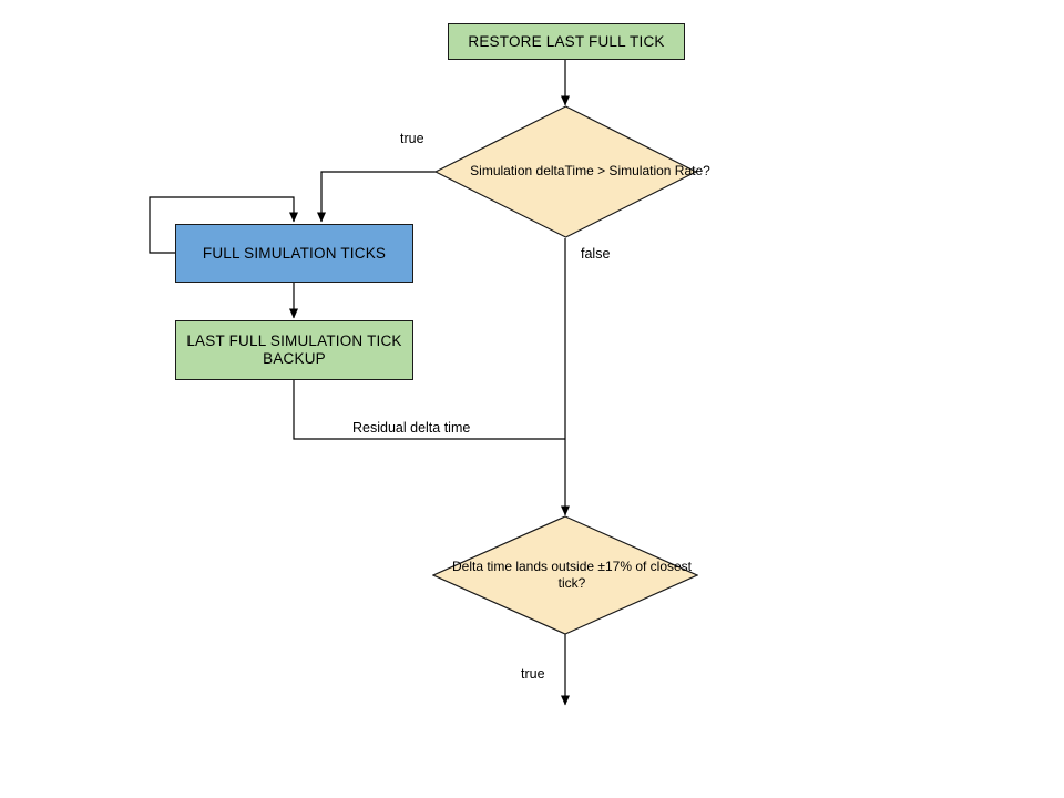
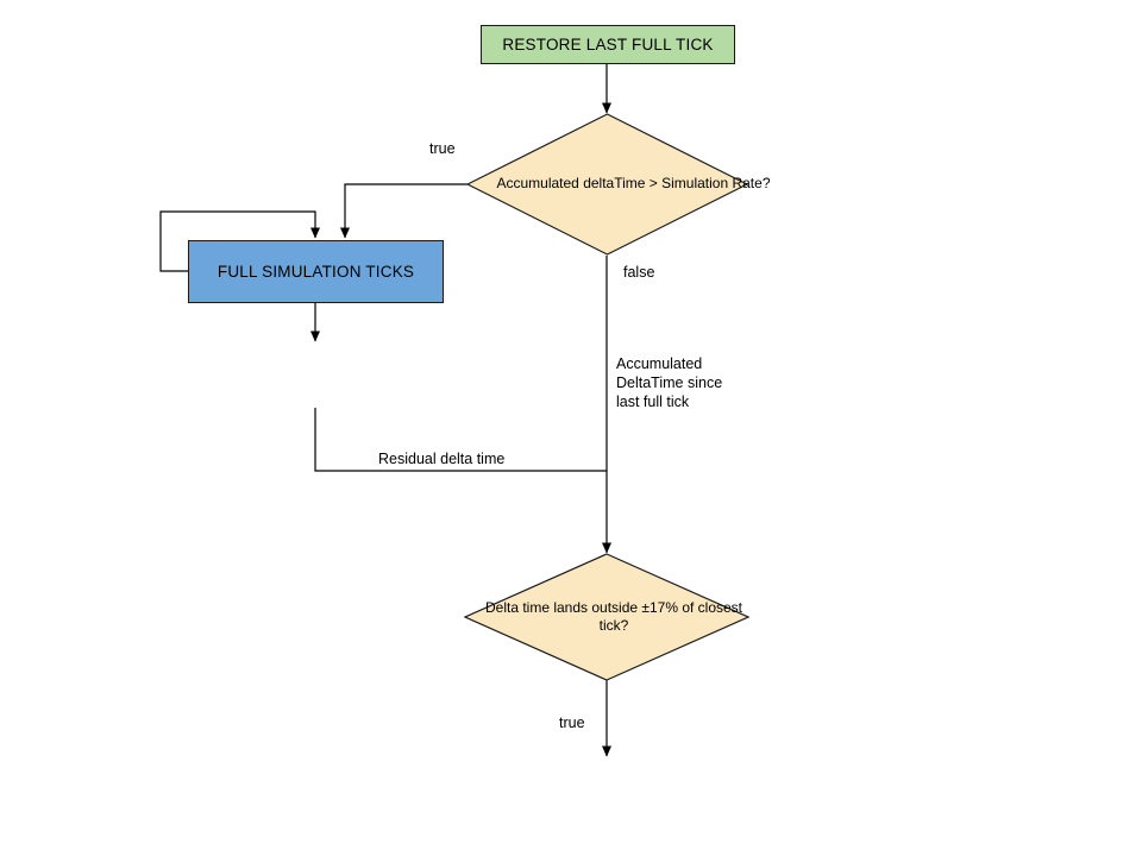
  RESTORE LAST FULL TICK
- Simulation deltaTime > Simulation Rate?
+ Accumulated deltaTime > Simulation Rate?
  FULL SIMULATION TICKS
- LAST FULL SIMULATION TICK BACKUP
  Delta time lands outside ±17% of closest tick?
  true
  false
+ Accumulated
+ DeltaTime since
+ last full tick
  Residual delta time
  true
